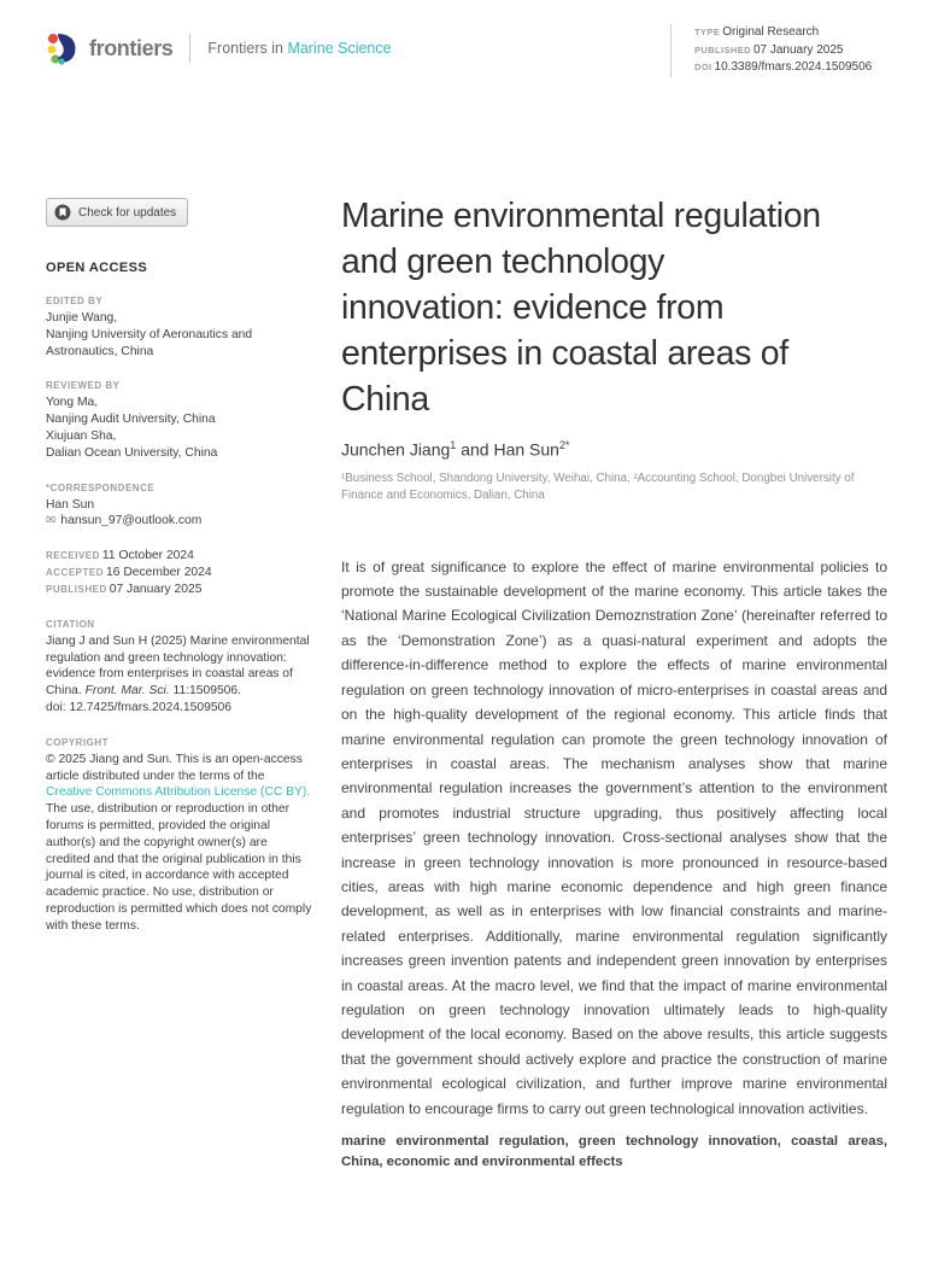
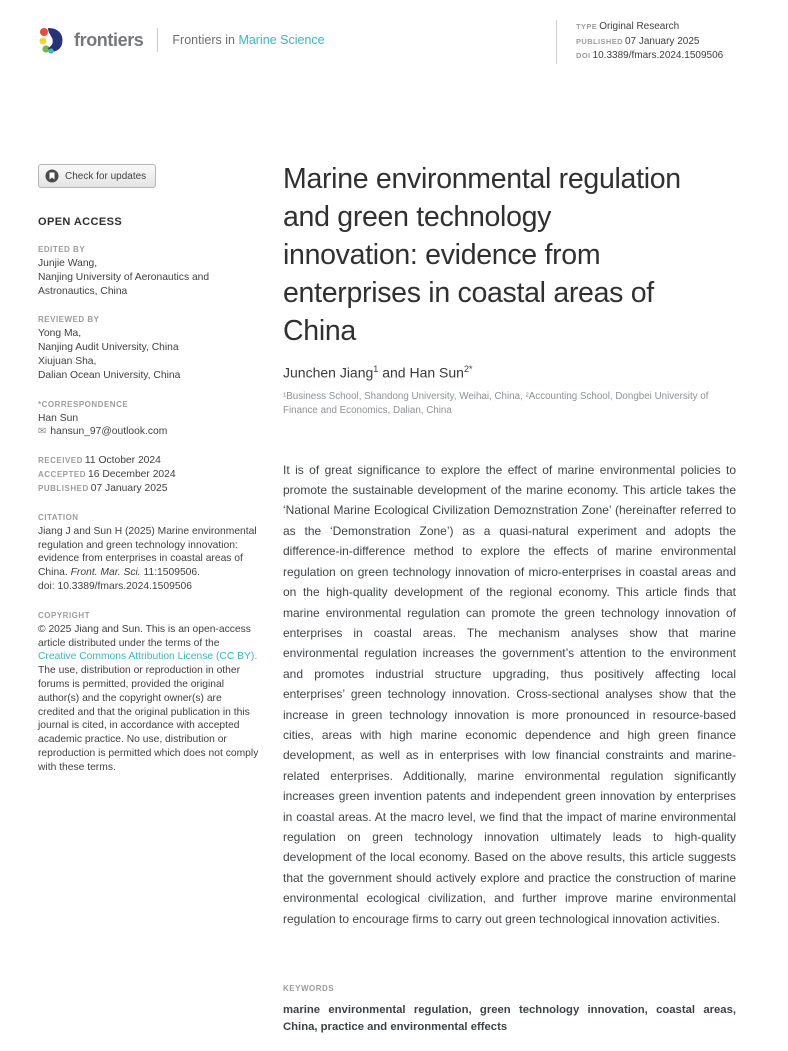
  frontiers
  Frontiers in Marine Science
  TYPE Original Research
  PUBLISHED 07 January 2025
  DOI 10.3389/fmars.2024.1509506
  Check for updates
  OPEN ACCESS
  EDITED BY
  Junjie Wang,
  Nanjing University of Aeronautics and Astronautics, China
  REVIEWED BY
  Yong Ma,
  Nanjing Audit University, China
  Xiujuan Sha,
  Dalian Ocean University, China
  *CORRESPONDENCE
  Han Sun
  ✉
  hansun_97@outlook.com
  RECEIVED 11 October 2024
  ACCEPTED 16 December 2024
  PUBLISHED 07 January 2025
  CITATION
  Jiang J and Sun H (2025) Marine environmental regulation and green technology innovation: evidence from enterprises in coastal areas of China. Front. Mar. Sci. 11:1509506.
- doi: 12.7425/fmars.2024.1509506
+ doi: 10.3389/fmars.2024.1509506
  COPYRIGHT
  © 2025 Jiang and Sun. This is an open-access article distributed under the terms of the Creative Commons Attribution License (CC BY). The use, distribution or reproduction in other forums is permitted, provided the original author(s) and the copyright owner(s) are credited and that the original publication in this journal is cited, in accordance with accepted academic practice. No use, distribution or reproduction is permitted which does not comply with these terms.
  Marine environmental regulation and green technology innovation: evidence from enterprises in coastal areas of China
  Junchen Jiang1 and Han Sun2*
  ¹Business School, Shandong University, Weihai, China, ²Accounting School, Dongbei University of Finance and Economics, Dalian, China
  It is of great significance to explore the effect of marine environmental policies to promote the sustainable development of the marine economy. This article takes the ‘National Marine Ecological Civilization Demoznstration Zone’ (hereinafter referred to as the ‘Demonstration Zone’) as a quasi-natural experiment and adopts the difference-in-difference method to explore the effects of marine environmental regulation on green technology innovation of micro-enterprises in coastal areas and on the high-quality development of the regional economy. This article finds that marine environmental regulation can promote the green technology innovation of enterprises in coastal areas. The mechanism analyses show that marine environmental regulation increases the government’s attention to the environment and promotes industrial structure upgrading, thus positively affecting local enterprises’ green technology innovation. Cross-sectional analyses show that the increase in green technology innovation is more pronounced in resource-based cities, areas with high marine economic dependence and high green finance development, as well as in enterprises with low financial constraints and marine-related enterprises. Additionally, marine environmental regulation significantly increases green invention patents and independent green innovation by enterprises in coastal areas. At the macro level, we find that the impact of marine environmental regulation on green technology innovation ultimately leads to high-quality development of the local economy. Based on the above results, this article suggests that the government should actively explore and practice the construction of marine environmental ecological civilization, and further improve marine environmental regulation to encourage firms to carry out green technological innovation activities.
+ KEYWORDS
- marine environmental regulation, green technology innovation, coastal areas, China, economic and environmental effects
+ marine environmental regulation, green technology innovation, coastal areas, China, practice and environmental effects
